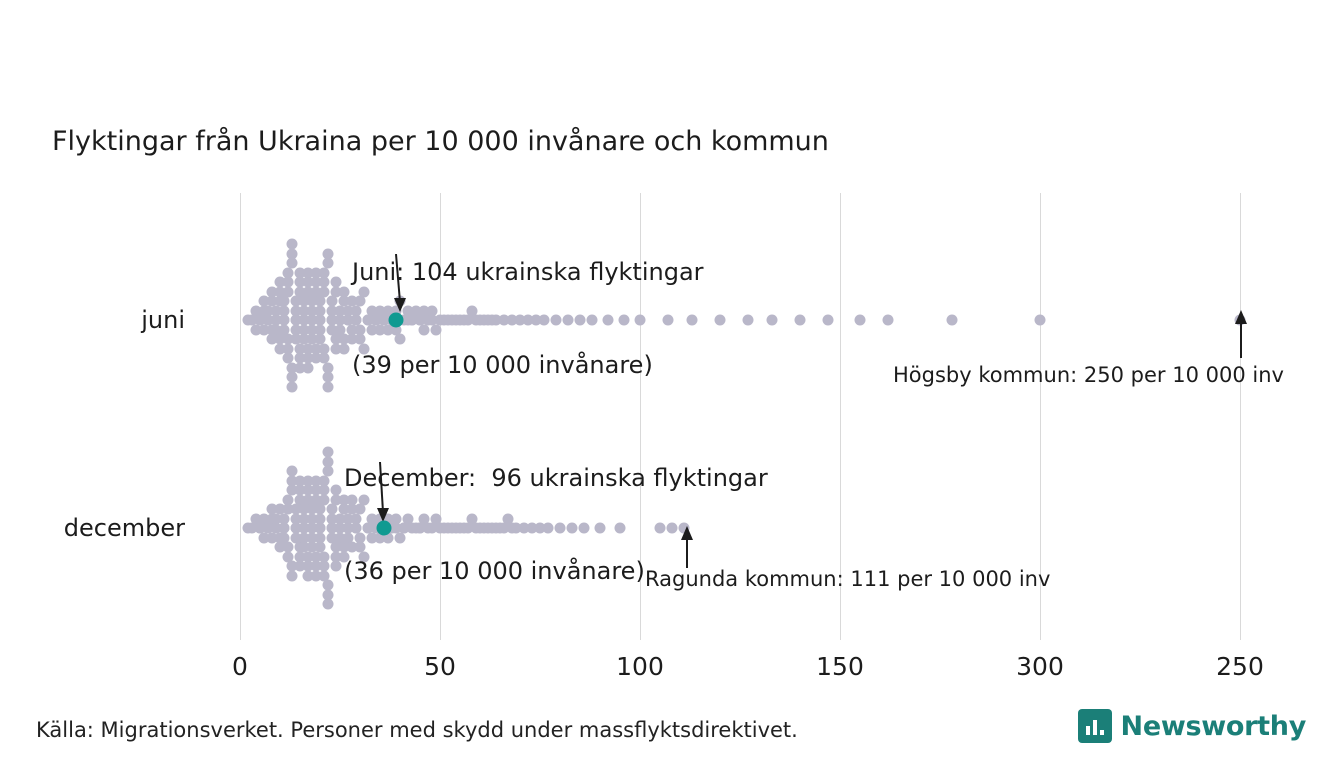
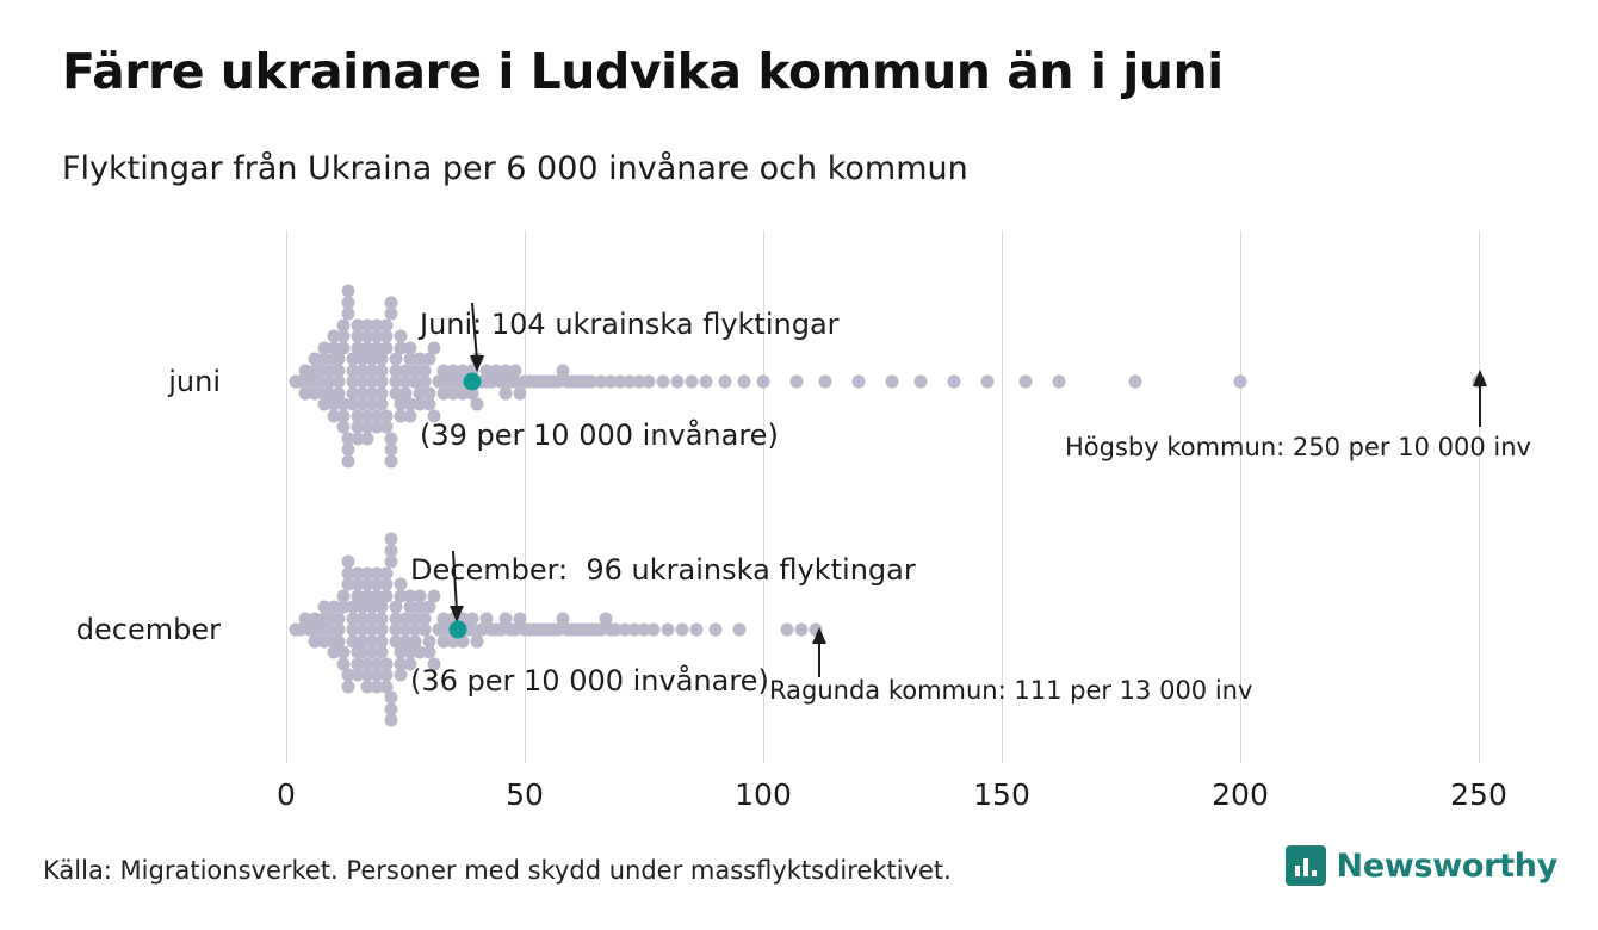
+ Färre ukrainare i Ludvika kommun än i juni
- Flyktingar från Ukraina per 10 000 invånare och kommun
+ Flyktingar från Ukraina per 6 000 invånare och kommun
  0
  50
  100
  150
- 300
+ 200
  250
  juni
  december
  Juni: 104 ukrainska flyktingar
  (39 per 10 000 invånare)
  December: 96 ukrainska flyktingar
  (36 per 10 000 invånare)
  Högsby kommun: 250 per 10 000 inv
- Ragunda kommun: 111 per 10 000 inv
+ Ragunda kommun: 111 per 13 000 inv
  Källa: Migrationsverket. Personer med skydd under massflyktsdirektivet.
  Newsworthy
